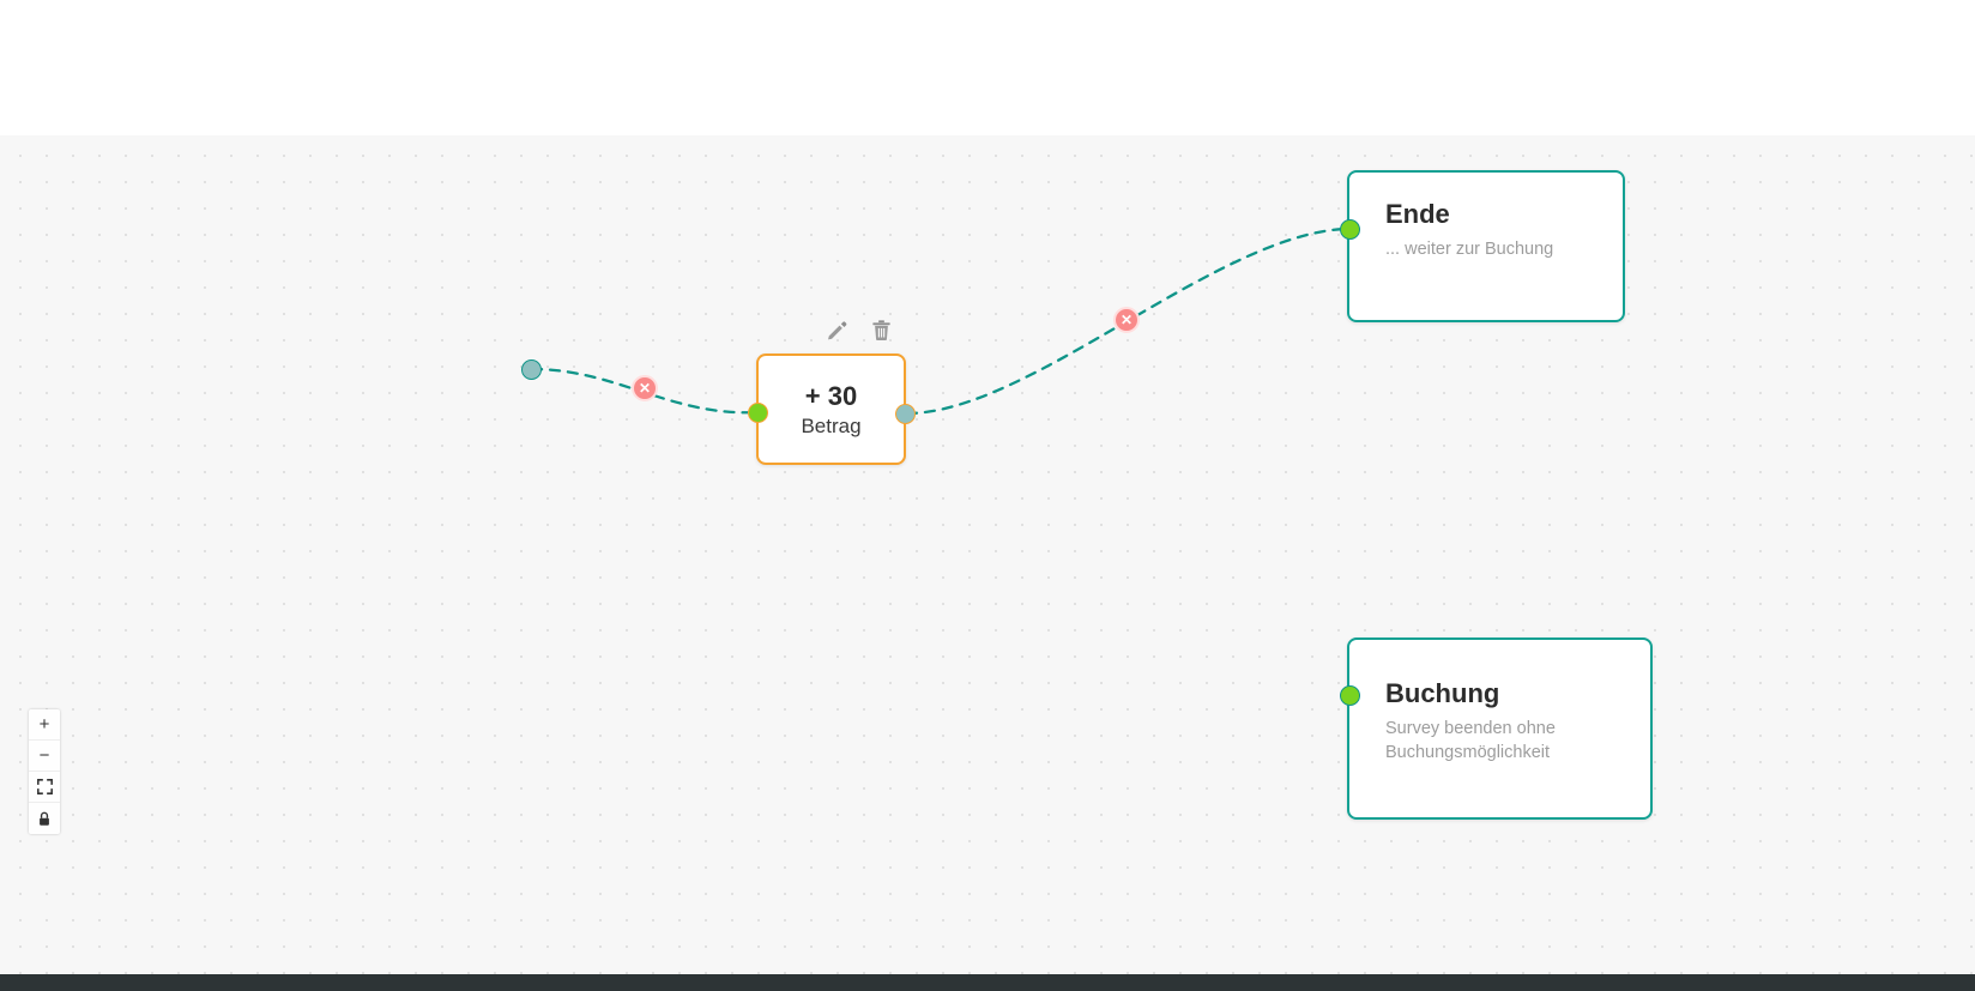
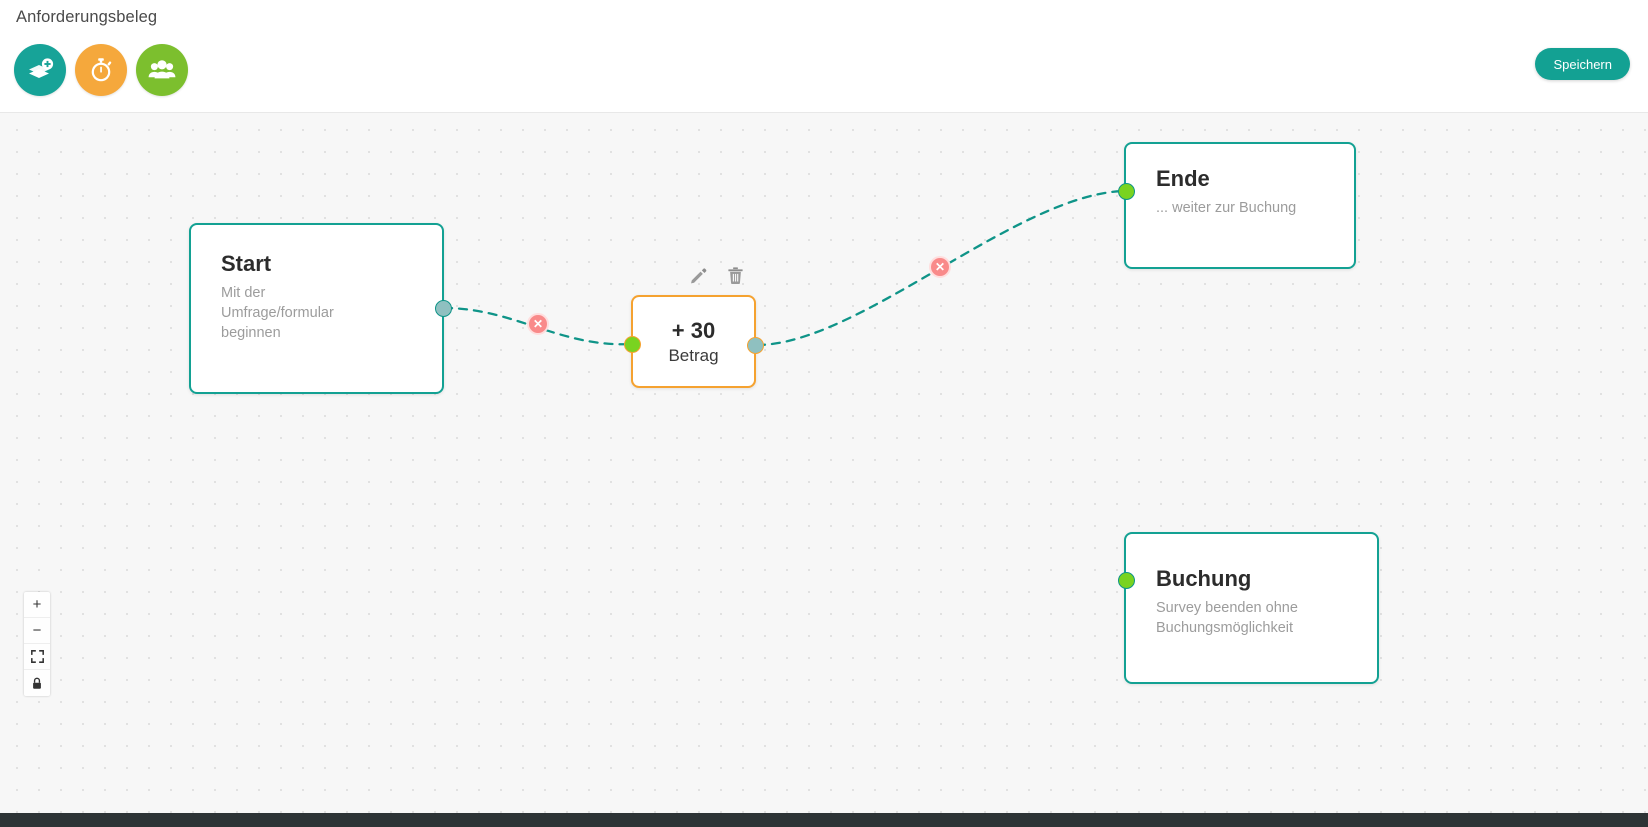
+ Anforderungsbeleg
+ Speichern
+ Start
+ Mit der Umfrage/formular beginnen
  + 30
  Betrag
  Ende
  ... weiter zur Buchung
  Buchung
  Survey beenden ohne Buchungsmöglichkeit
  ✕
  ✕
  +
  −
